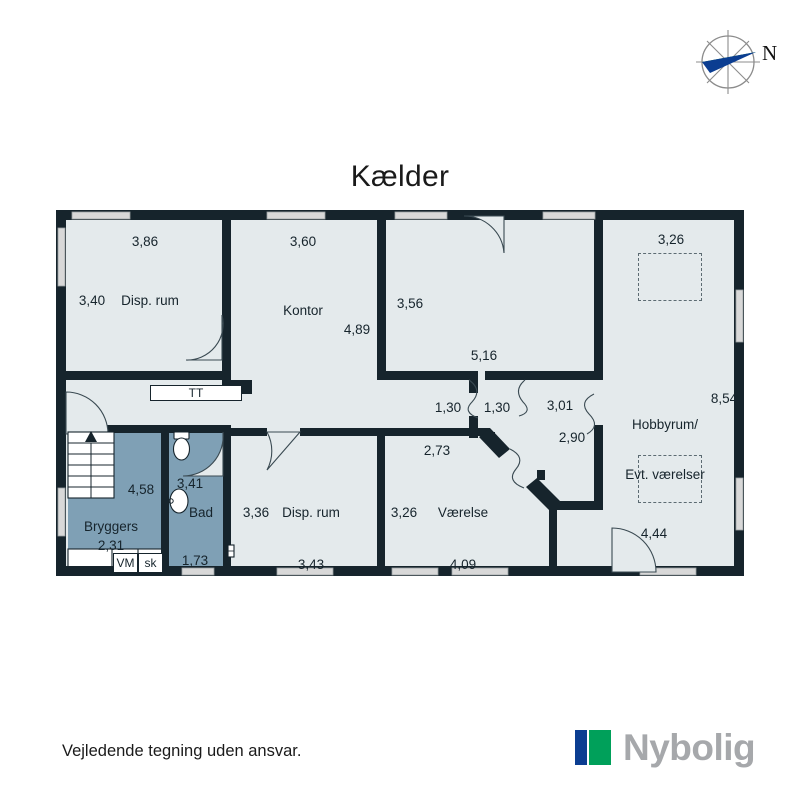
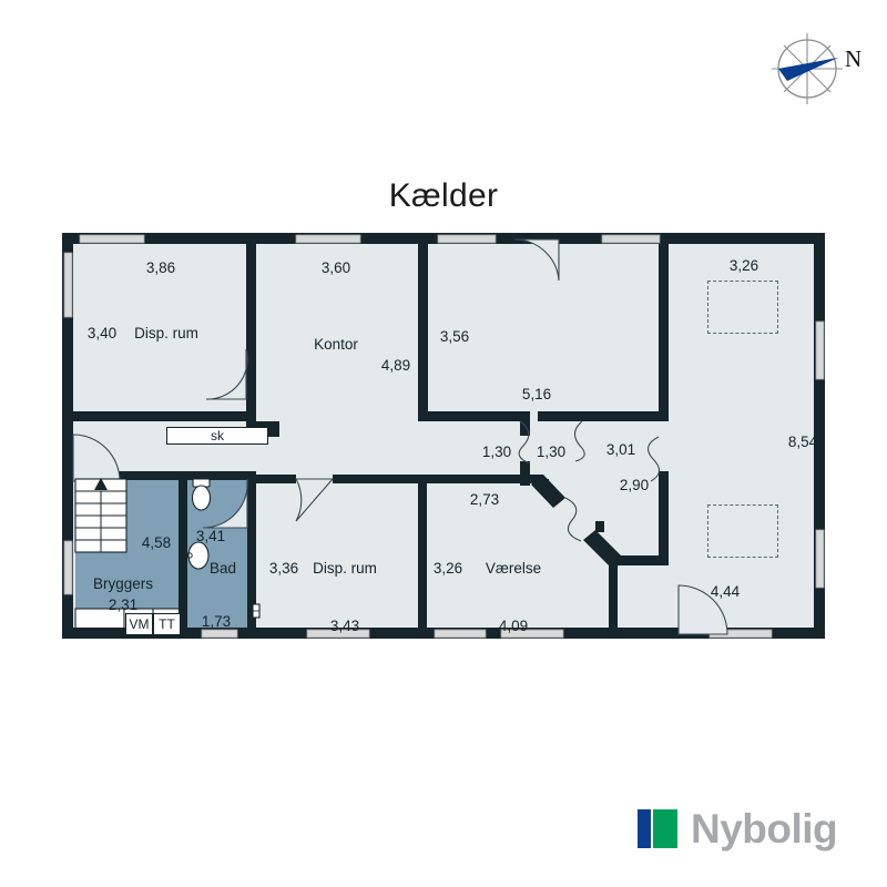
  N
  Kælder
- TT
+ sk
  VM
- sk
+ TT
  3,86
  3,40
  Disp. rum
  3,60
  Kontor
  4,89
  3,56
  5,16
  3,26
  8,54
  4,44
  1,30
  1,30
  3,01
  2,90
  2,73
  4,58
  Bryggers
  2,31
  3,41
  Bad
  1,73
  3,36
  Disp. rum
  3,43
  3,26
  Værelse
  4,09
- Hobbyrum/
- Evt. værelser
- Vejledende tegning uden ansvar.
  Nybolig
